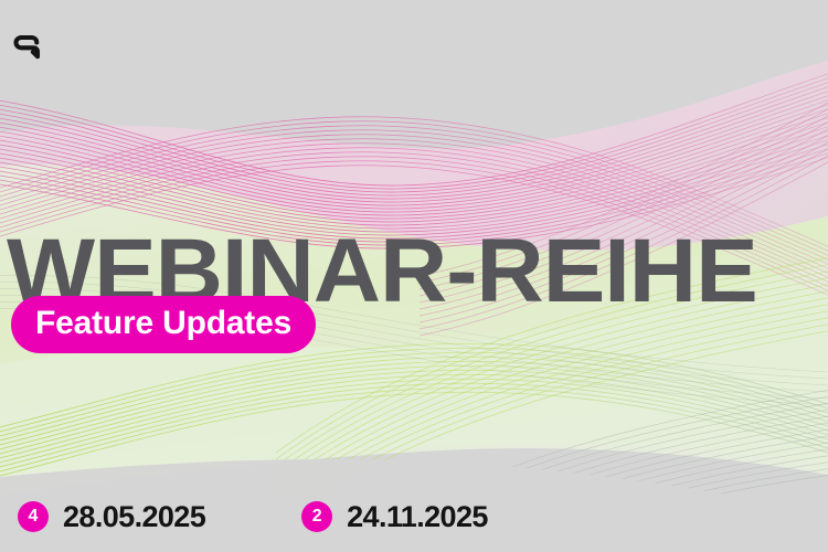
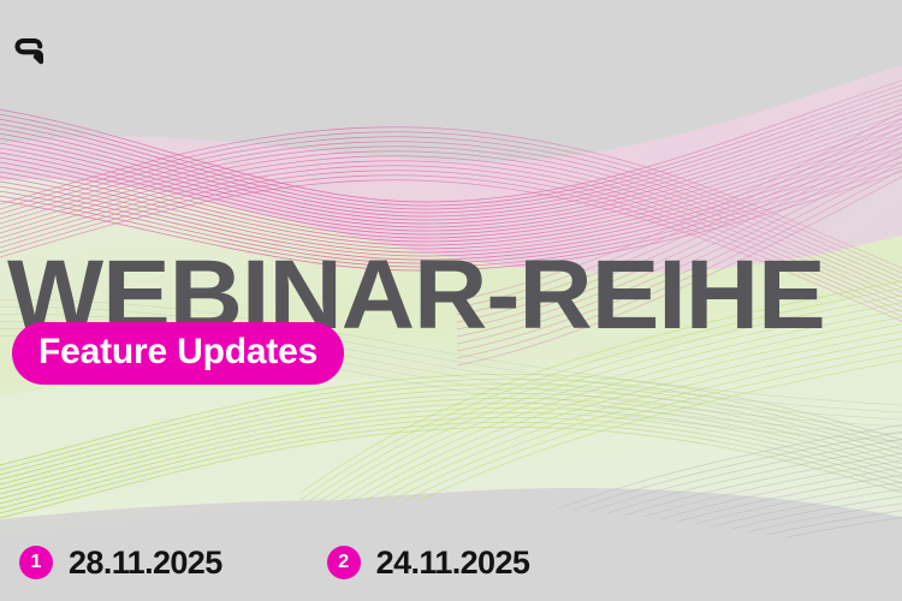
  WEBINAR-REIHE
  Feature Updates
- 4
+ 1
- 28.05.2025
+ 28.11.2025
  2
  24.11.2025
